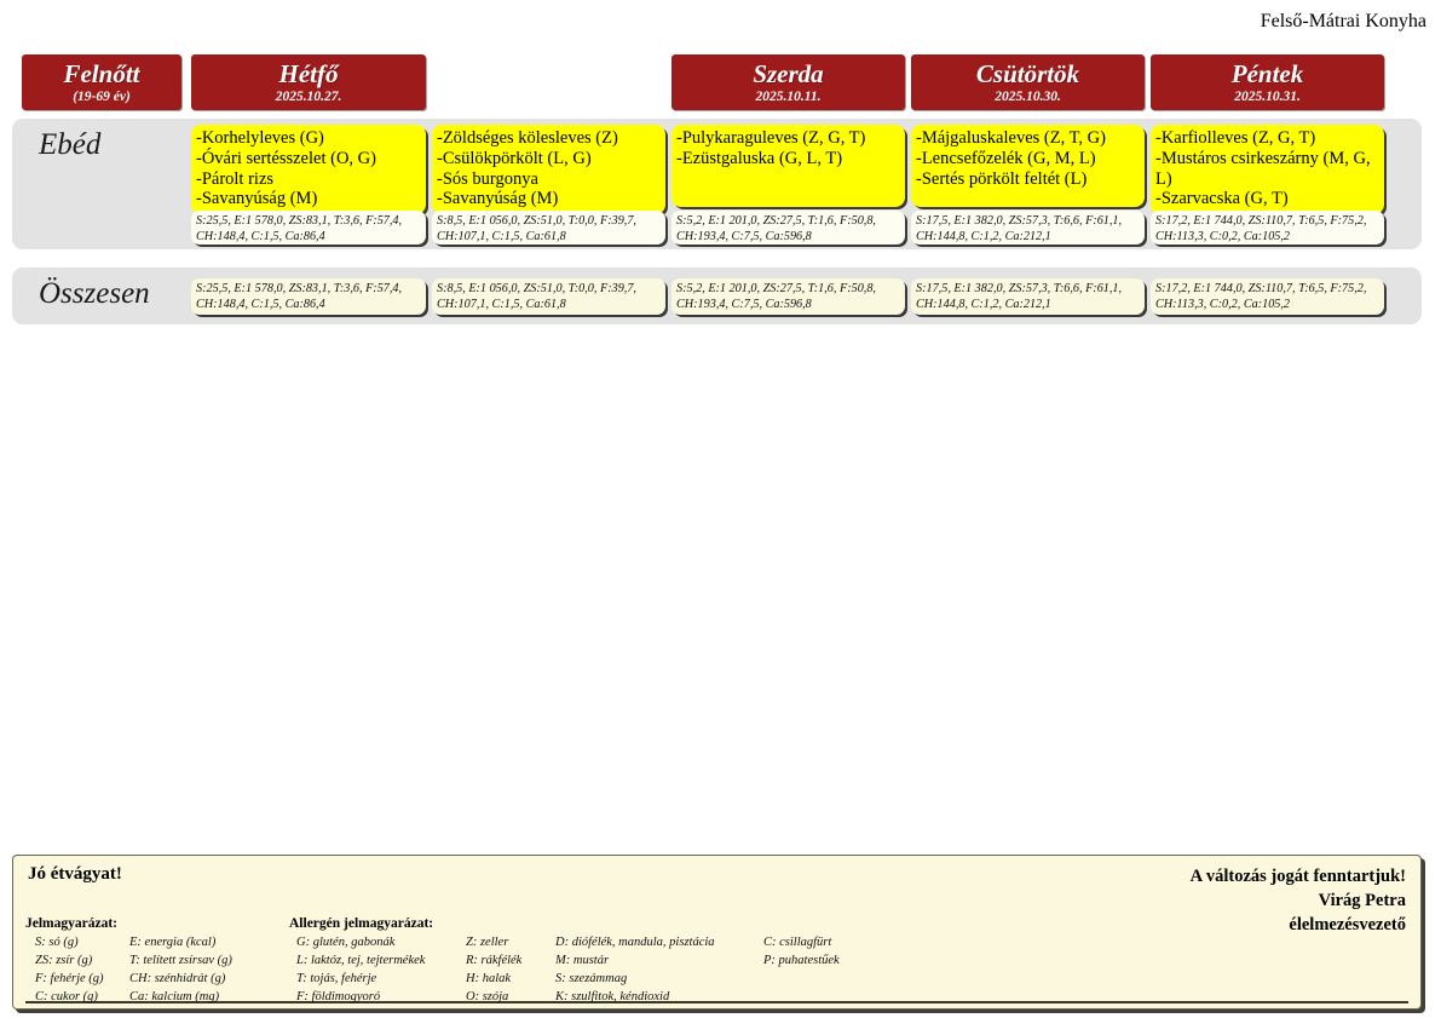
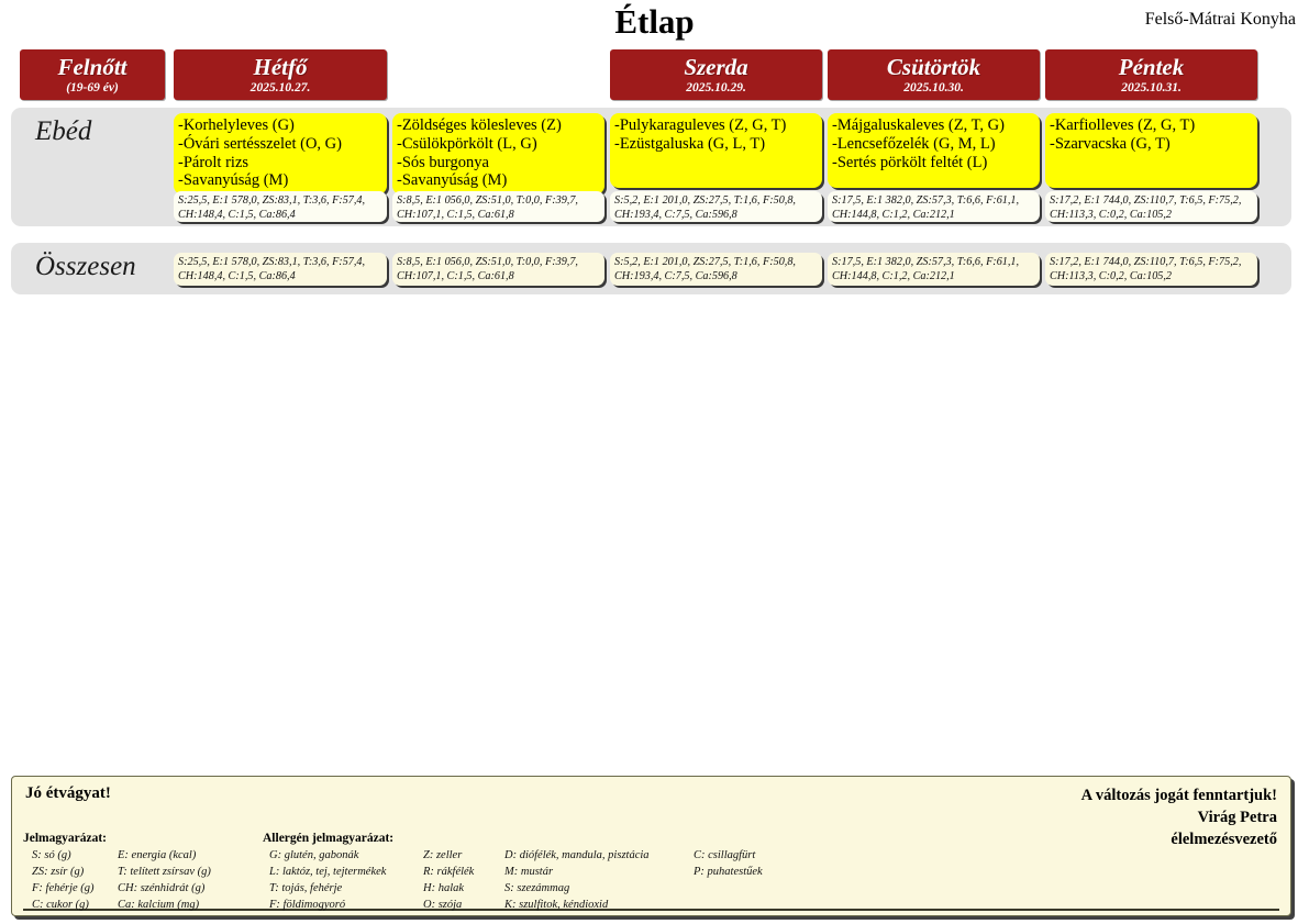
+ Étlap
  Felső-Mátrai Konyha
  Felnőtt
  (19-69 év)
  Hétfő
  2025.10.27.
  Szerda
- 2025.10.11.
+ 2025.10.29.
  Csütörtök
  2025.10.30.
  Péntek
  2025.10.31.
  Ebéd
  -Korhelyleves (G)
  -Óvári sertésszelet (O, G)
  -Párolt rizs
  -Savanyúság (M)
  S:25,5, E:1 578,0, ZS:83,1, T:3,6, F:57,4, CH:148,4, C:1,5, Ca:86,4
  -Zöldséges kölesleves (Z)
  -Csülökpörkölt (L, G)
  -Sós burgonya
  -Savanyúság (M)
  S:8,5, E:1 056,0, ZS:51,0, T:0,0, F:39,7, CH:107,1, C:1,5, Ca:61,8
  -Pulykaraguleves (Z, G, T)
  -Ezüstgaluska (G, L, T)
  S:5,2, E:1 201,0, ZS:27,5, T:1,6, F:50,8, CH:193,4, C:7,5, Ca:596,8
  -Májgaluskaleves (Z, T, G)
  -Lencsefőzelék (G, M, L)
  -Sertés pörkölt feltét (L)
  S:17,5, E:1 382,0, ZS:57,3, T:6,6, F:61,1, CH:144,8, C:1,2, Ca:212,1
  -Karfiolleves (Z, G, T)
- -Mustáros csirkeszárny (M, G, L)
  -Szarvacska (G, T)
  S:17,2, E:1 744,0, ZS:110,7, T:6,5, F:75,2, CH:113,3, C:0,2, Ca:105,2
  Összesen
  S:25,5, E:1 578,0, ZS:83,1, T:3,6, F:57,4, CH:148,4, C:1,5, Ca:86,4
  S:8,5, E:1 056,0, ZS:51,0, T:0,0, F:39,7, CH:107,1, C:1,5, Ca:61,8
  S:5,2, E:1 201,0, ZS:27,5, T:1,6, F:50,8, CH:193,4, C:7,5, Ca:596,8
  S:17,5, E:1 382,0, ZS:57,3, T:6,6, F:61,1, CH:144,8, C:1,2, Ca:212,1
  S:17,2, E:1 744,0, ZS:110,7, T:6,5, F:75,2, CH:113,3, C:0,2, Ca:105,2
  Jó étvágyat!
  A változás jogát fenntartjuk!
  Virág Petra
  élelmezésvezető
  Jelmagyarázat:
  Allergén jelmagyarázat:
  S: só (g)
  ZS: zsír (g)
  F: fehérje (g)
  C: cukor (g)
  E: energia (kcal)
  T: telített zsírsav (g)
  CH: szénhidrát (g)
  Ca: kalcium (mg)
  G: glutén, gabonák
  L: laktóz, tej, tejtermékek
  T: tojás, fehérje
  F: földimogyoró
  Z: zeller
  R: rákfélék
  H: halak
  O: szója
  D: diófélék, mandula, pisztácia
  M: mustár
  S: szezámmag
  K: szulfitok, kéndioxid
  C: csillagfürt
  P: puhatestűek
